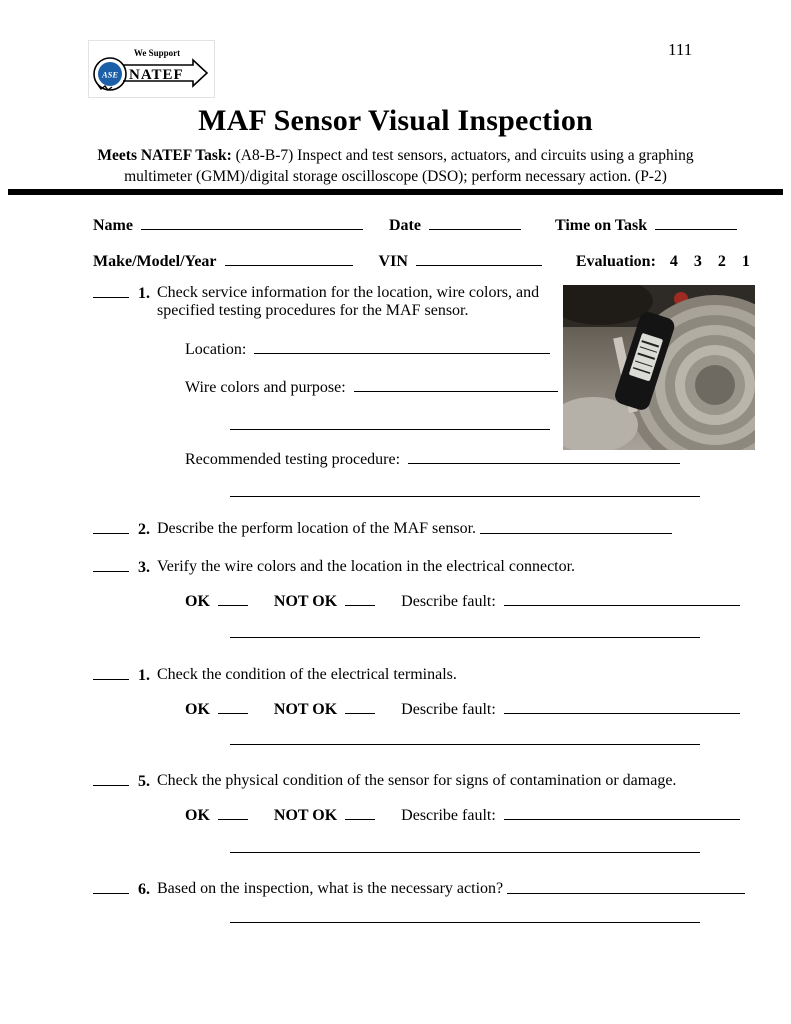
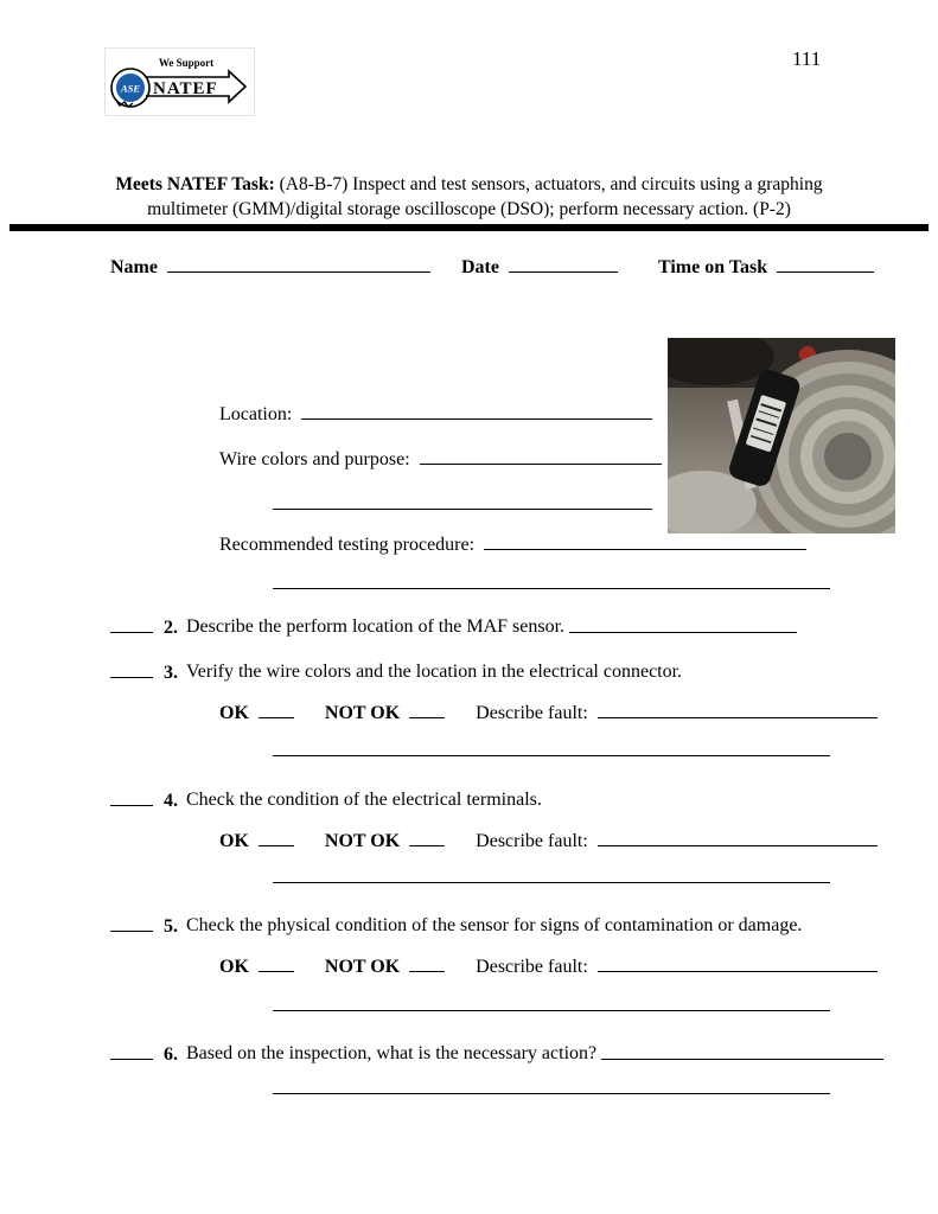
  ASE
  We Support
  NATEF
  111
- MAF Sensor Visual Inspection
  Meets NATEF Task: (A8-B-7) Inspect and test sensors, actuators, and circuits using a graphing multimeter (GMM)/digital storage oscilloscope (DSO); perform necessary action. (P-2)
  Name Date Time on Task
- Make/Model/Year VIN Evaluation: 4 3 2 1
- 1. Check service information for the location, wire colors, and specified testing procedures for the MAF sensor.
  Location:
  Wire colors and purpose:
  Recommended testing procedure:
  2. Describe the perform location of the MAF sensor.
  3. Verify the wire colors and the location in the electrical connector.
  OK NOT OK Describe fault:
- 1. Check the condition of the electrical terminals.
+ 4. Check the condition of the electrical terminals.
  OK NOT OK Describe fault:
  5. Check the physical condition of the sensor for signs of contamination or damage.
  OK NOT OK Describe fault:
  6. Based on the inspection, what is the necessary action?
